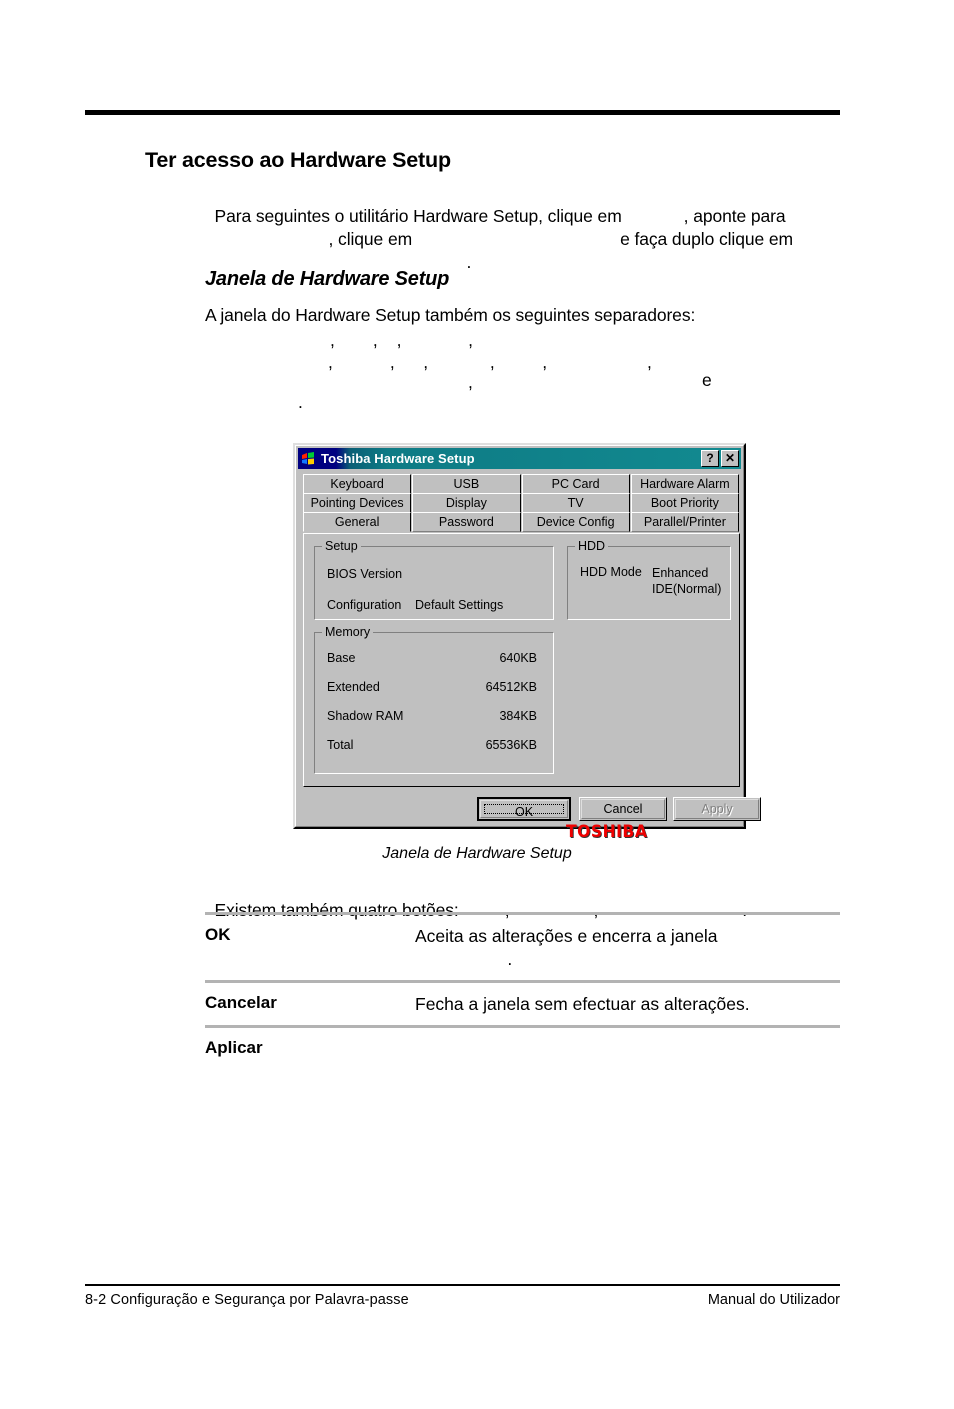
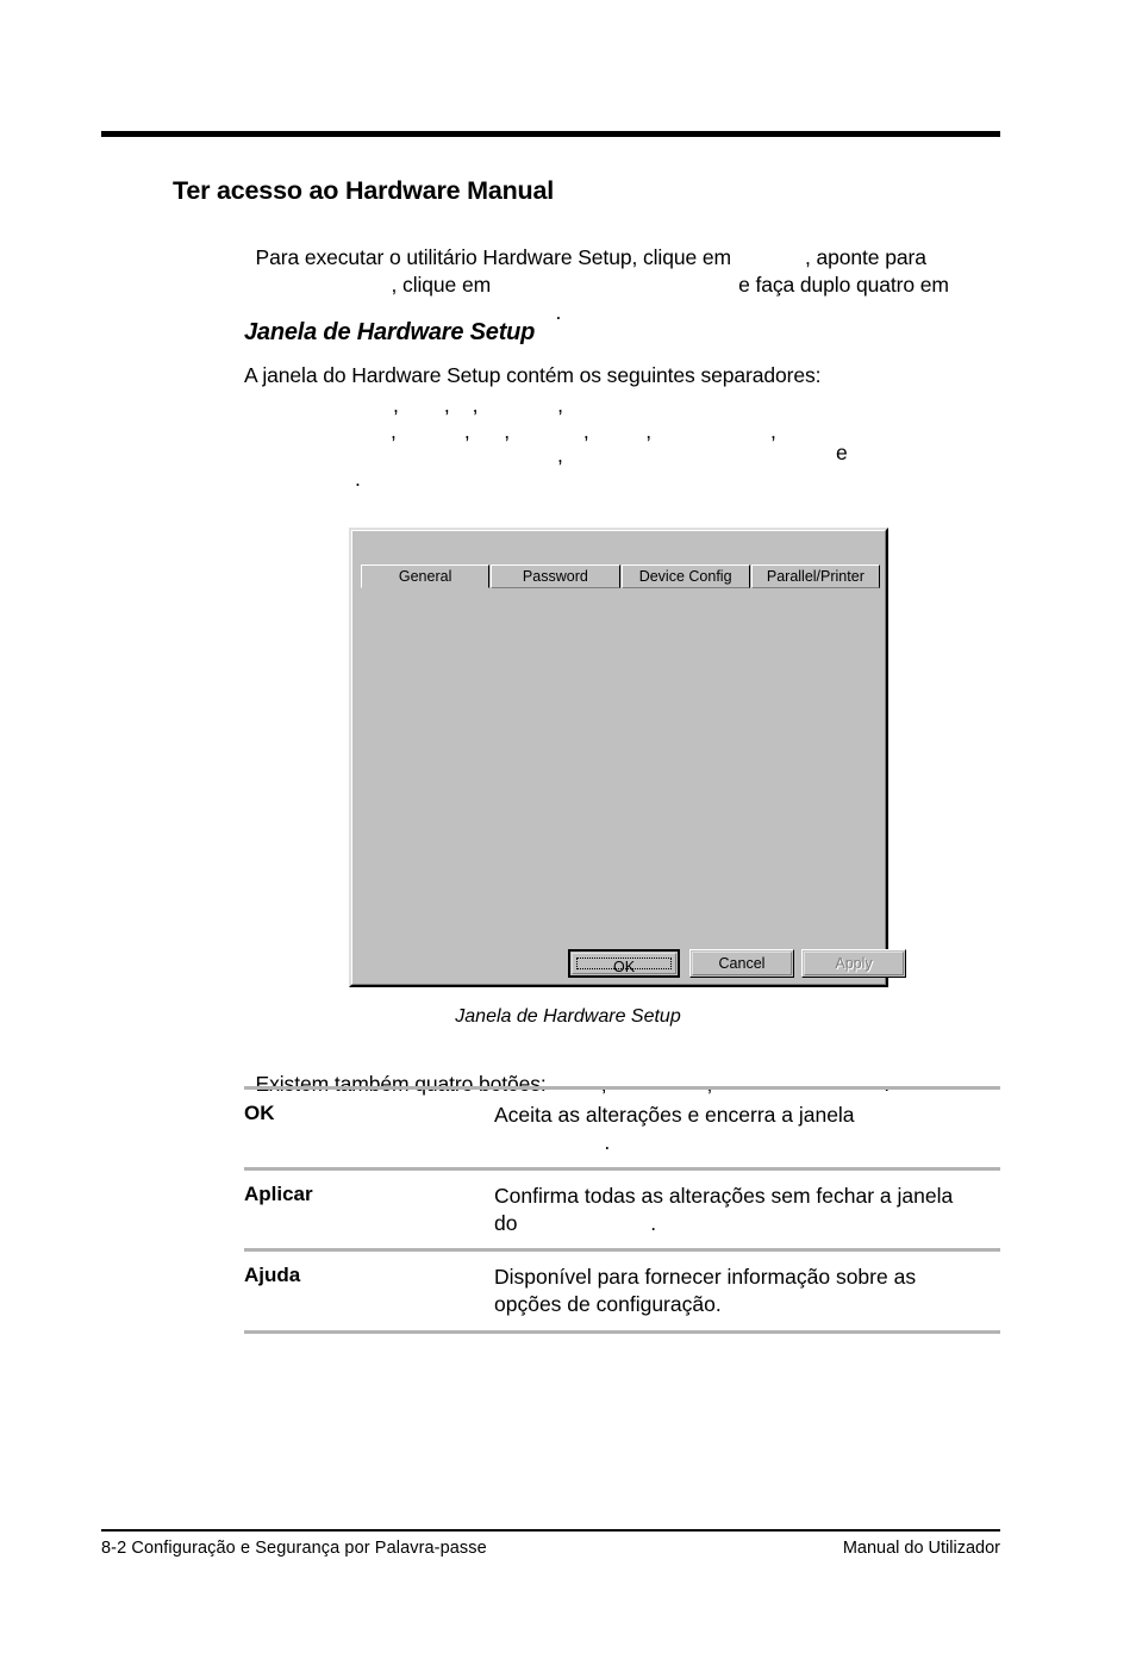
- Ter acesso ao Hardware Setup
+ Ter acesso ao Hardware Manual
- Para seguintes o utilitário Hardware Setup, clique em , aponte para
+ Para executar o utilitário Hardware Setup, clique em , aponte para
- , clique em e faça duplo clique em
+ , clique em e faça duplo quatro em
  .
  Janela de Hardware Setup
- A janela do Hardware Setup também os seguintes separadores:
+ A janela do Hardware Setup contém os seguintes separadores:
  , , , ,
  , , , , , ,
  ,
  e
  .
- Toshiba Hardware Setup
- ?
- ✕
- Keyboard
- USB
- PC Card
- Hardware Alarm
- Pointing Devices
- Display
- TV
- Boot Priority
  General
  Password
  Device Config
  Parallel/Printer
- Setup
- BIOS Version
- Configuration
- Default Settings
- HDD
- HDD Mode
- Enhanced
- IDE(Normal)
- Memory
- Base
- Extended
- Shadow RAM
- Total
- 640KB
- 64512KB
- 384KB
- 65536KB
- TOSHIBA
  OK
  Cancel
  Apply
  Janela de Hardware Setup
  Existem também quatro botões: , , .
  OK
  Aceita as alterações e encerra a janela
  .
- Cancelar
- Fecha a janela sem efectuar as alterações.
  Aplicar
+ Confirma todas as alterações sem fechar a janela
+ do .
+ Ajuda
+ Disponível para fornecer informação sobre as
+ opções de configuração.
  8-2 Configuração e Segurança por Palavra-passe
  Manual do Utilizador
